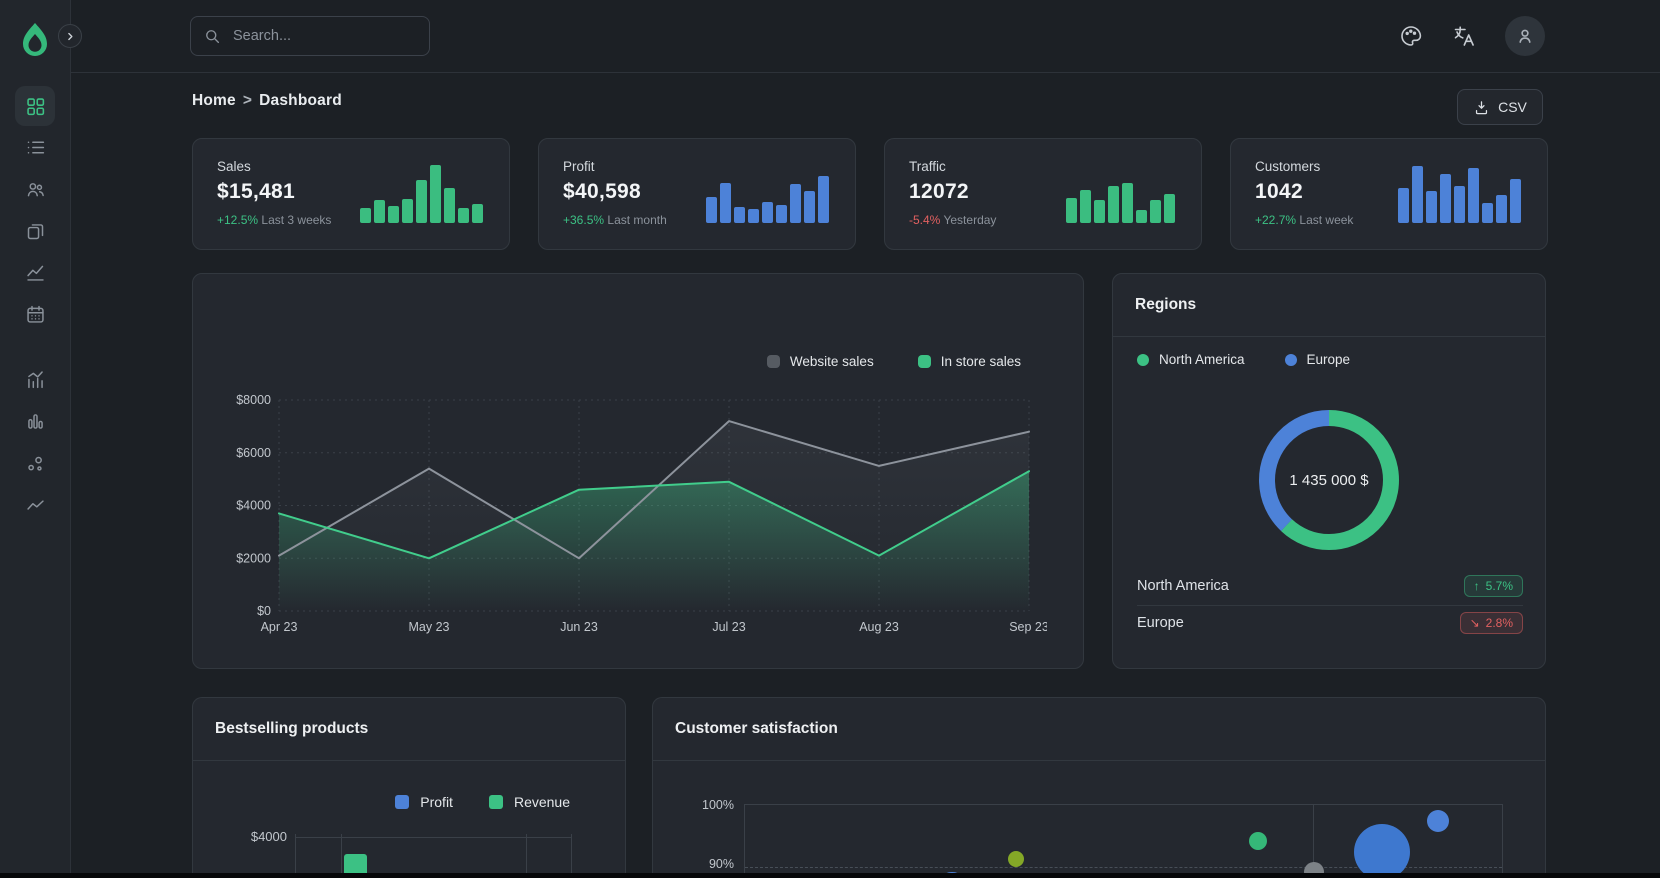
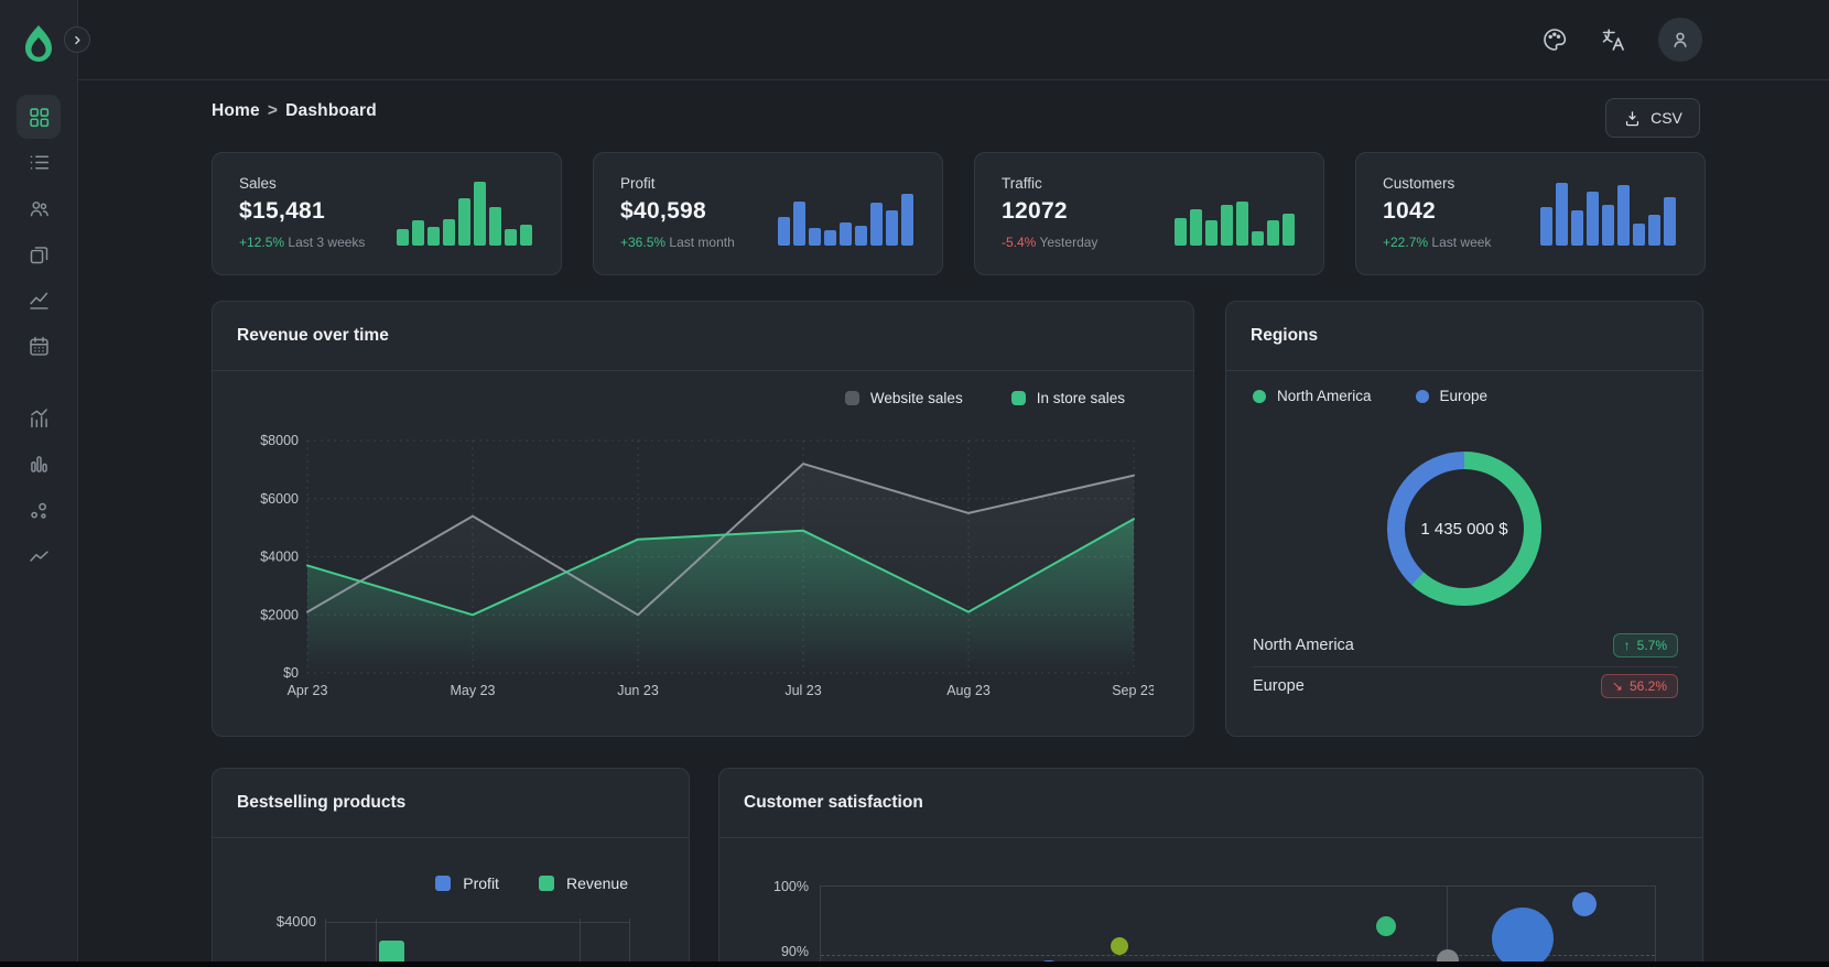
- Search...
  Home > Dashboard
  CSV
  Sales
  $15,481
  +12.5% Last 3 weeks
  Profit
  $40,598
  +36.5% Last month
  Traffic
  12072
  -5.4% Yesterday
  Customers
  1042
  +22.7% Last week
+ Revenue over time
  Website sales
  In store sales
  $0
  $2000
  $4000
  $6000
  $8000
  Apr 23
  May 23
  Jun 23
  Jul 23
  Aug 23
  Sep 23
  Regions
  North America
  Europe
  1 435 000 $
  North America
  ↑
  5.7%
  Europe
  ↘
- 2.8%
+ 56.2%
  Bestselling products
  Profit
  Revenue
  $4000
  Customer satisfaction
  100%
  90%
